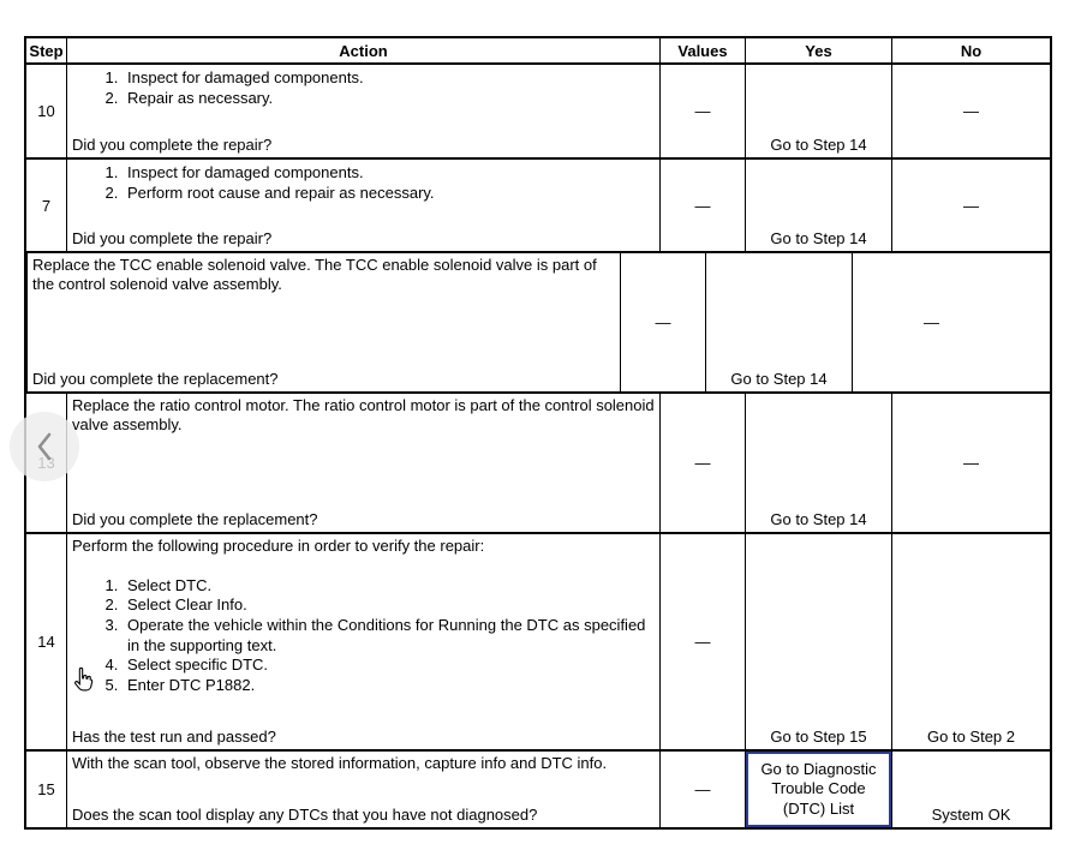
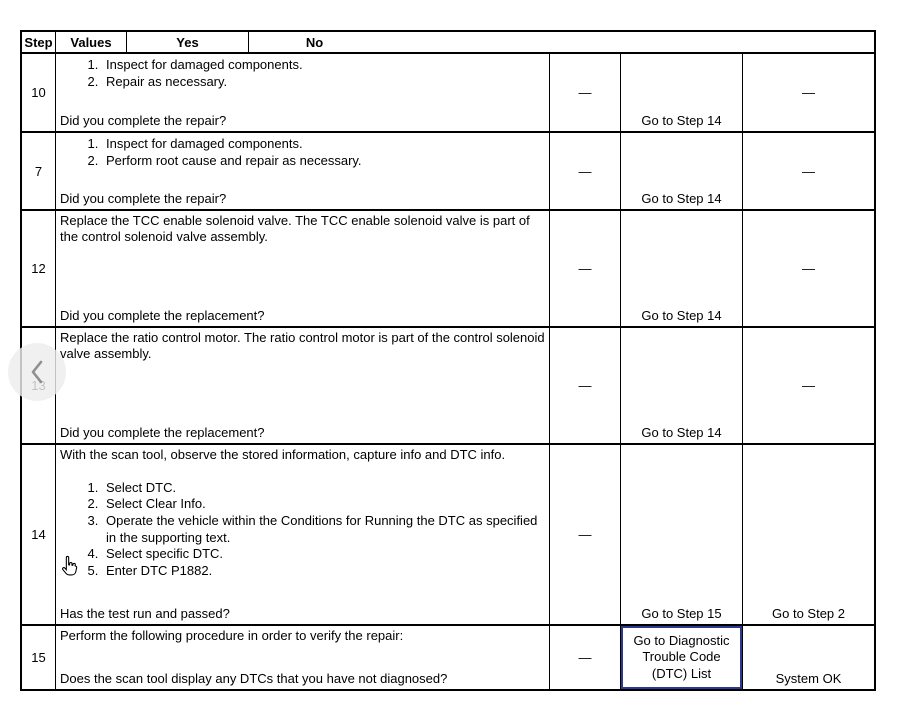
  Step
- Action
  Values
  Yes
  No
  10
  Inspect for damaged components.
  Repair as necessary.
  Did you complete the repair?
  —
  Go to Step 14
  —
  7
  Inspect for damaged components.
  Perform root cause and repair as necessary.
  Did you complete the repair?
  —
  Go to Step 14
  —
+ 12
  Replace the TCC enable solenoid valve. The TCC enable solenoid valve is part of the control solenoid valve assembly.
  Did you complete the replacement?
  —
  Go to Step 14
  —
  13
  Replace the ratio control motor. The ratio control motor is part of the control solenoid valve assembly.
  Did you complete the replacement?
  —
  Go to Step 14
  —
  14
- Perform the following procedure in order to verify the repair:
+ With the scan tool, observe the stored information, capture info and DTC info.
  Select DTC.
  Select Clear Info.
  Operate the vehicle within the Conditions for Running the DTC as specified in the supporting text.
  Select specific DTC.
  Enter DTC P1882.
  Has the test run and passed?
  —
  Go to Step 15
  Go to Step 2
  15
- With the scan tool, observe the stored information, capture info and DTC info.
+ Perform the following procedure in order to verify the repair:
  Does the scan tool display any DTCs that you have not diagnosed?
  —
  Go to Diagnostic Trouble Code (DTC) List
  System OK
